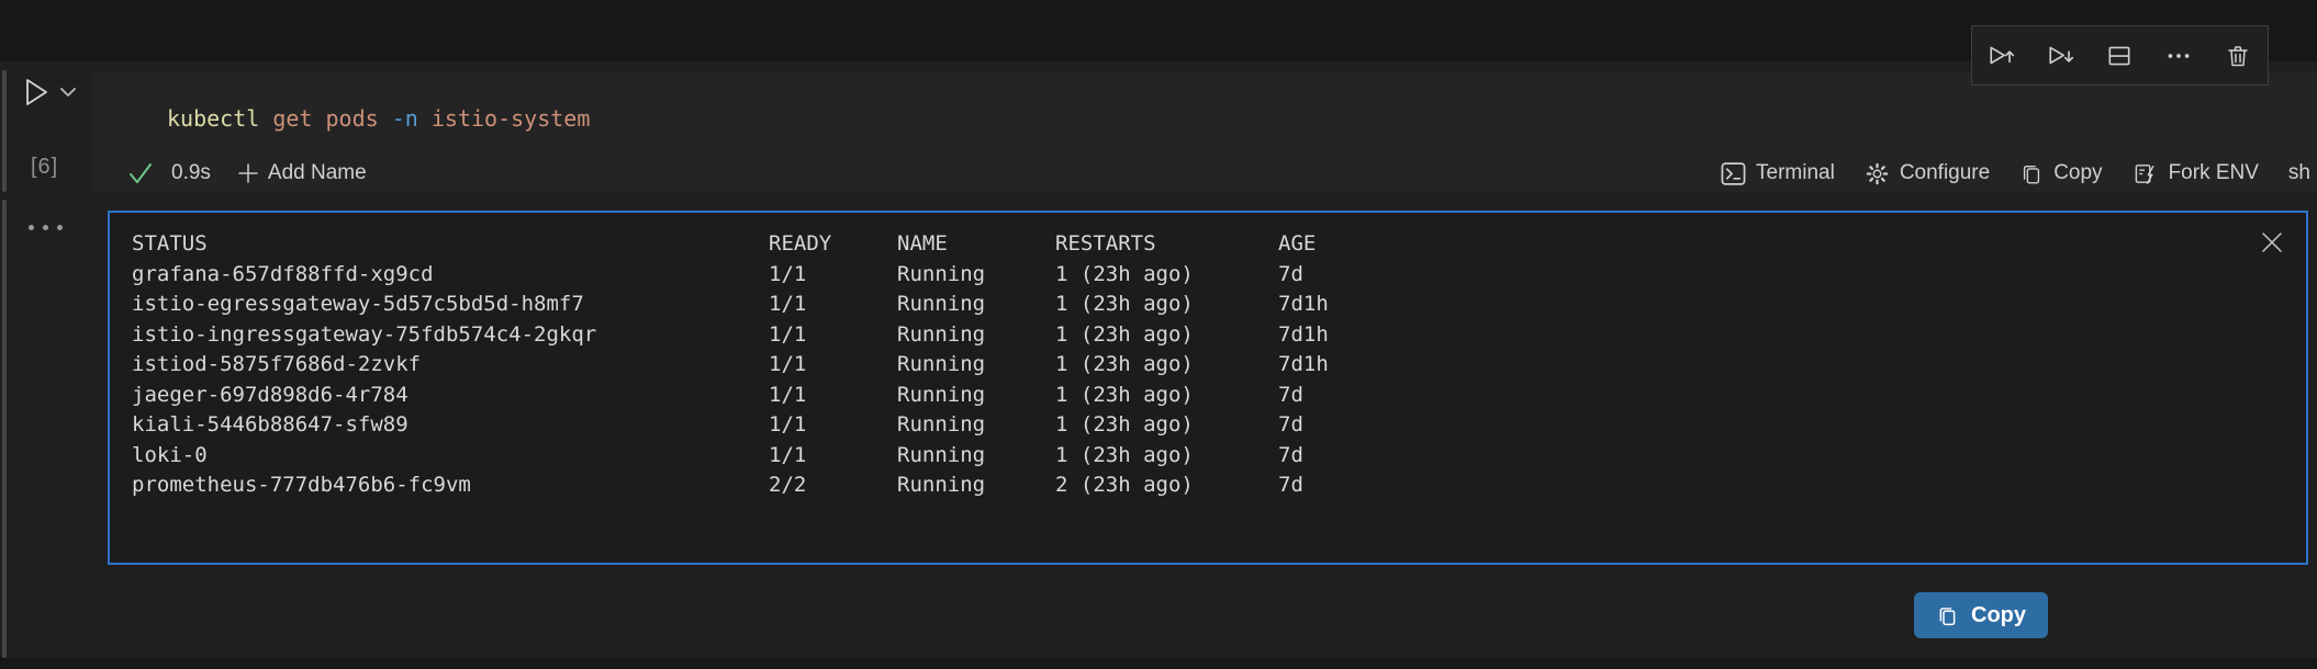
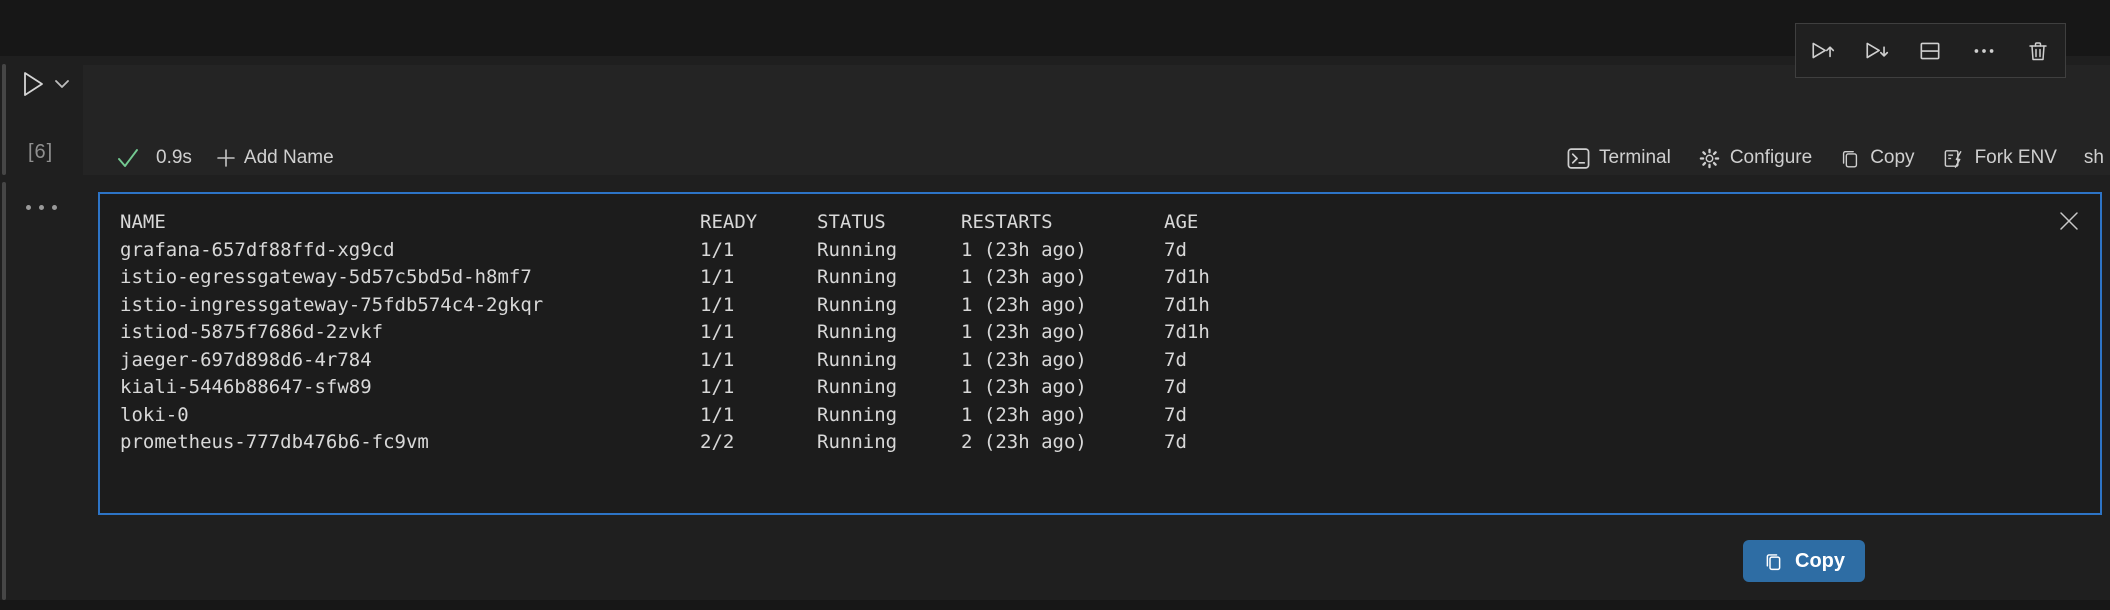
  [6]
- kubectl get pods -n istio-system
  0.9s
  Add Name
  Terminal
  Configure
  Copy
  Fork ENV
  sh
- STATUS
+ NAME
  READY
- NAME
+ STATUS
  RESTARTS
  AGE
  grafana-657df88ffd-xg9cd
  1/1
  Running
  1 (23h ago)
  7d
  istio-egressgateway-5d57c5bd5d-h8mf7
  1/1
  Running
  1 (23h ago)
  7d1h
  istio-ingressgateway-75fdb574c4-2gkqr
  1/1
  Running
  1 (23h ago)
  7d1h
  istiod-5875f7686d-2zvkf
  1/1
  Running
  1 (23h ago)
  7d1h
  jaeger-697d898d6-4r784
  1/1
  Running
  1 (23h ago)
  7d
  kiali-5446b88647-sfw89
  1/1
  Running
  1 (23h ago)
  7d
  loki-0
  1/1
  Running
  1 (23h ago)
  7d
  prometheus-777db476b6-fc9vm
  2/2
  Running
  2 (23h ago)
  7d
  Copy
